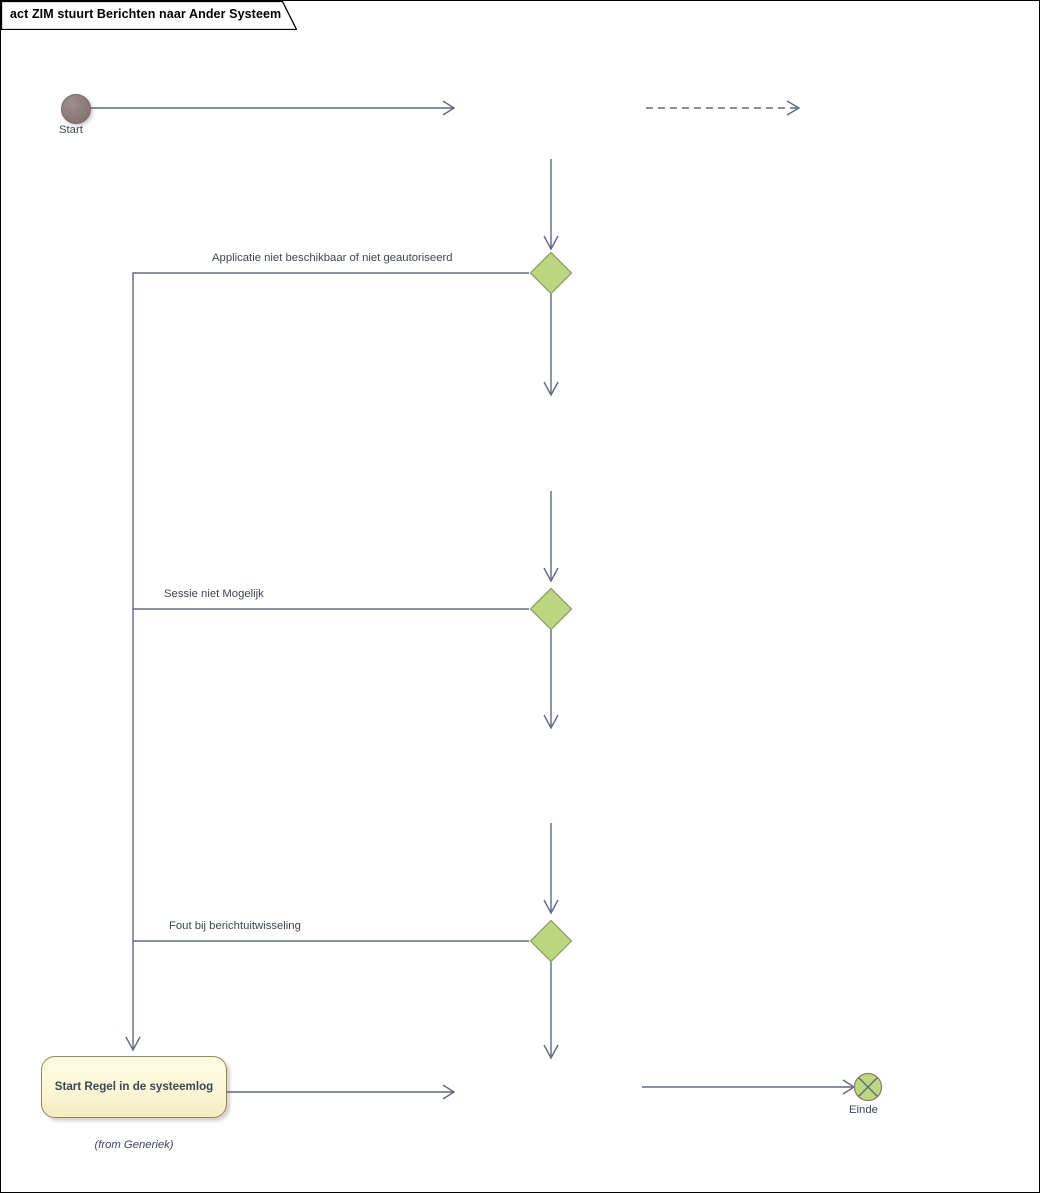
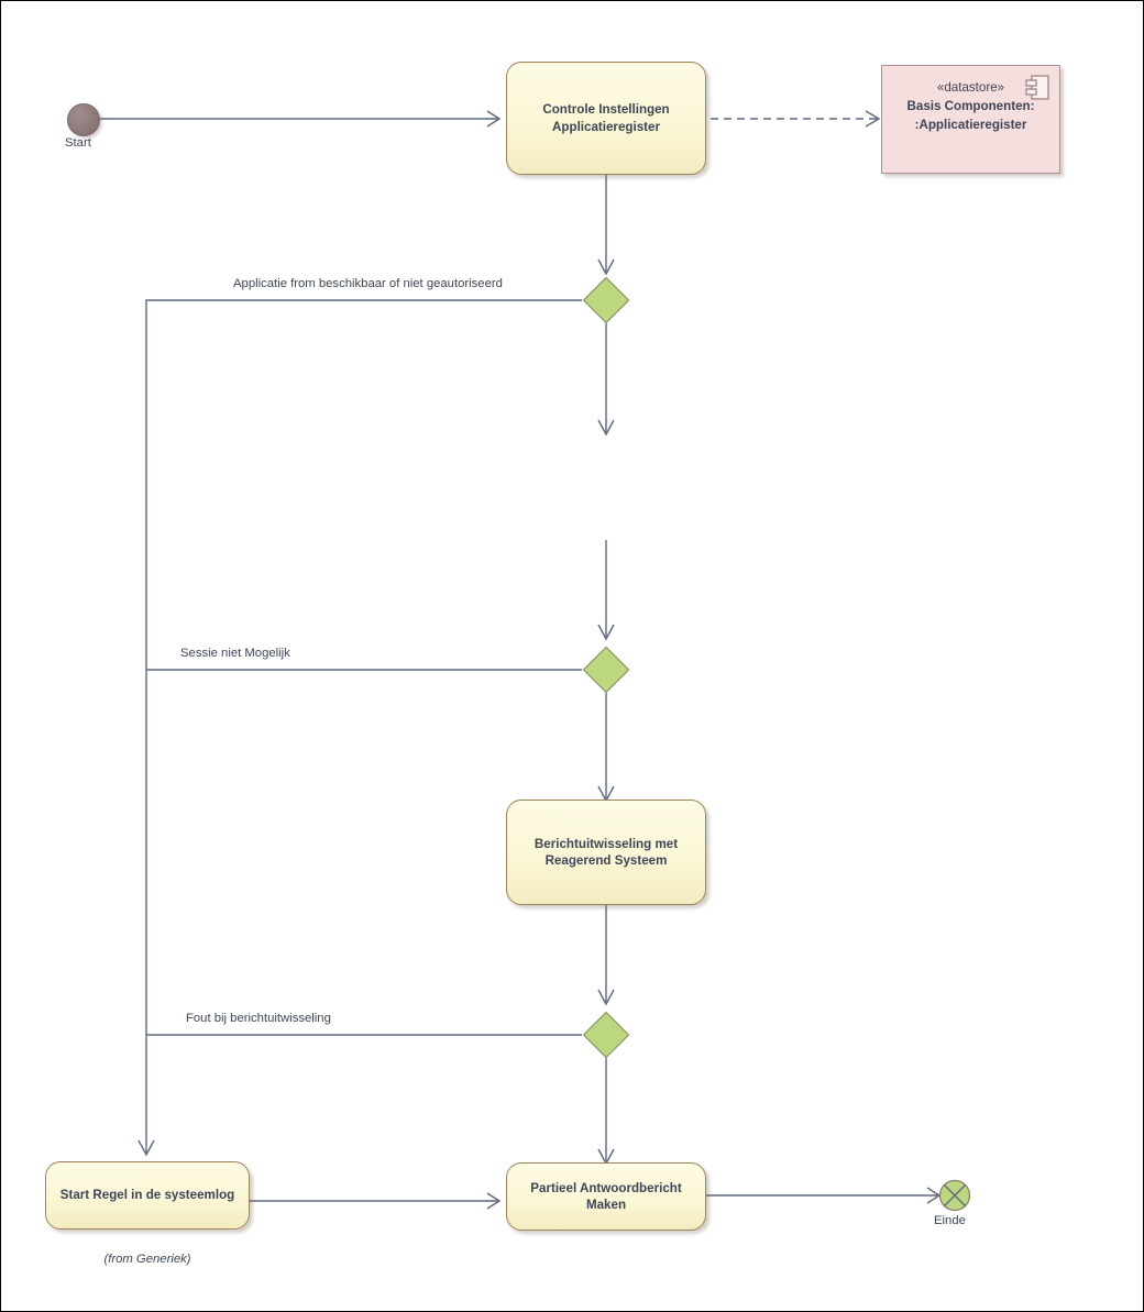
- act ZIM stuurt Berichten naar Ander Systeem
  Start
+ Controle Instellingen Applicatieregister
+ «datastore»
+ Basis Componenten:
+ :Applicatieregister
- Applicatie niet beschikbaar of niet geautoriseerd
+ Applicatie from beschikbaar of niet geautoriseerd
  Sessie niet Mogelijk
+ Berichtuitwisseling met Reagerend Systeem
  Fout bij berichtuitwisseling
  Start Regel in de systeemlog
  (from Generiek)
+ Partieel Antwoordbericht Maken
  Einde
